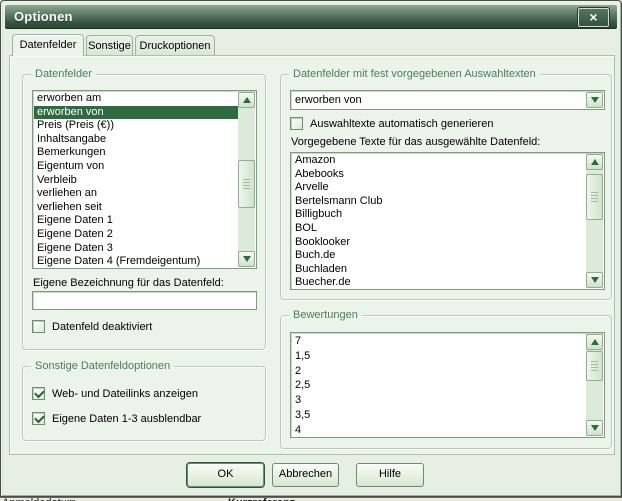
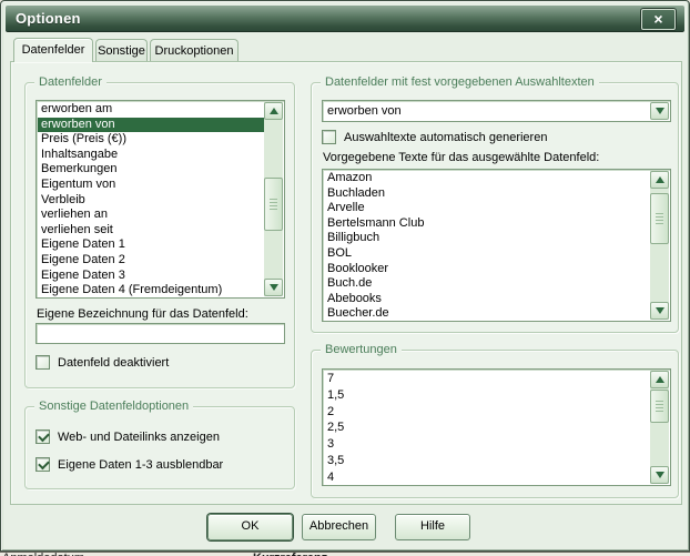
  Optionen
  ×
  Datenfelder
  Sonstige
  Druckoptionen
  Datenfelder
  erworben am
  erworben von
  Preis (Preis (€))
  Inhaltsangabe
  Bemerkungen
  Eigentum von
  Verbleib
  verliehen an
  verliehen seit
  Eigene Daten 1
  Eigene Daten 2
  Eigene Daten 3
  Eigene Daten 4 (Fremdeigentum)
  Eigene Bezeichnung für das Datenfeld:
  Datenfeld deaktiviert
  Sonstige Datenfeldoptionen
  Web- und Dateilinks anzeigen
  Eigene Daten 1-3 ausblendbar
  Datenfelder mit fest vorgegebenen Auswahltexten
  erworben von
  Auswahltexte automatisch generieren
  Vorgegebene Texte für das ausgewählte Datenfeld:
  Amazon
- Abebooks
+ Buchladen
  Arvelle
  Bertelsmann Club
  Billigbuch
  BOL
  Booklooker
  Buch.de
- Buchladen
+ Abebooks
  Buecher.de
  Bewertungen
  7
  1,5
  2
  2,5
  3
  3,5
  4
  OK
  Abbrechen
  Hilfe
